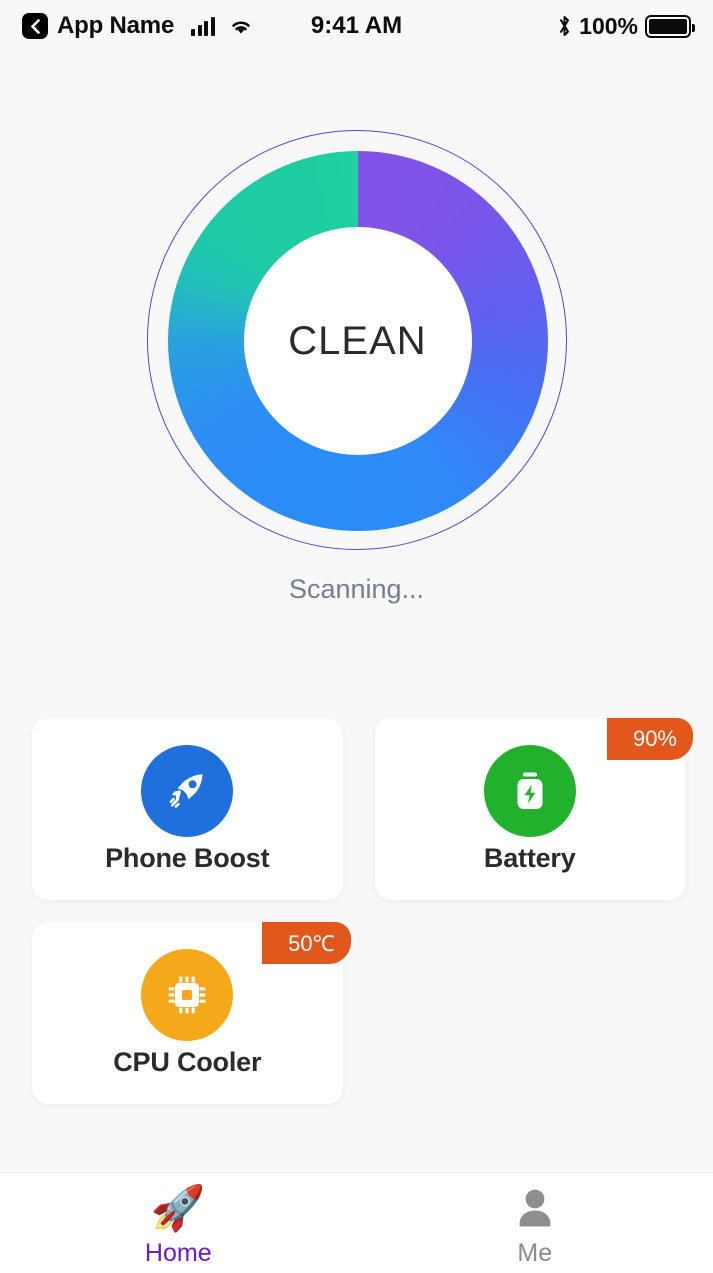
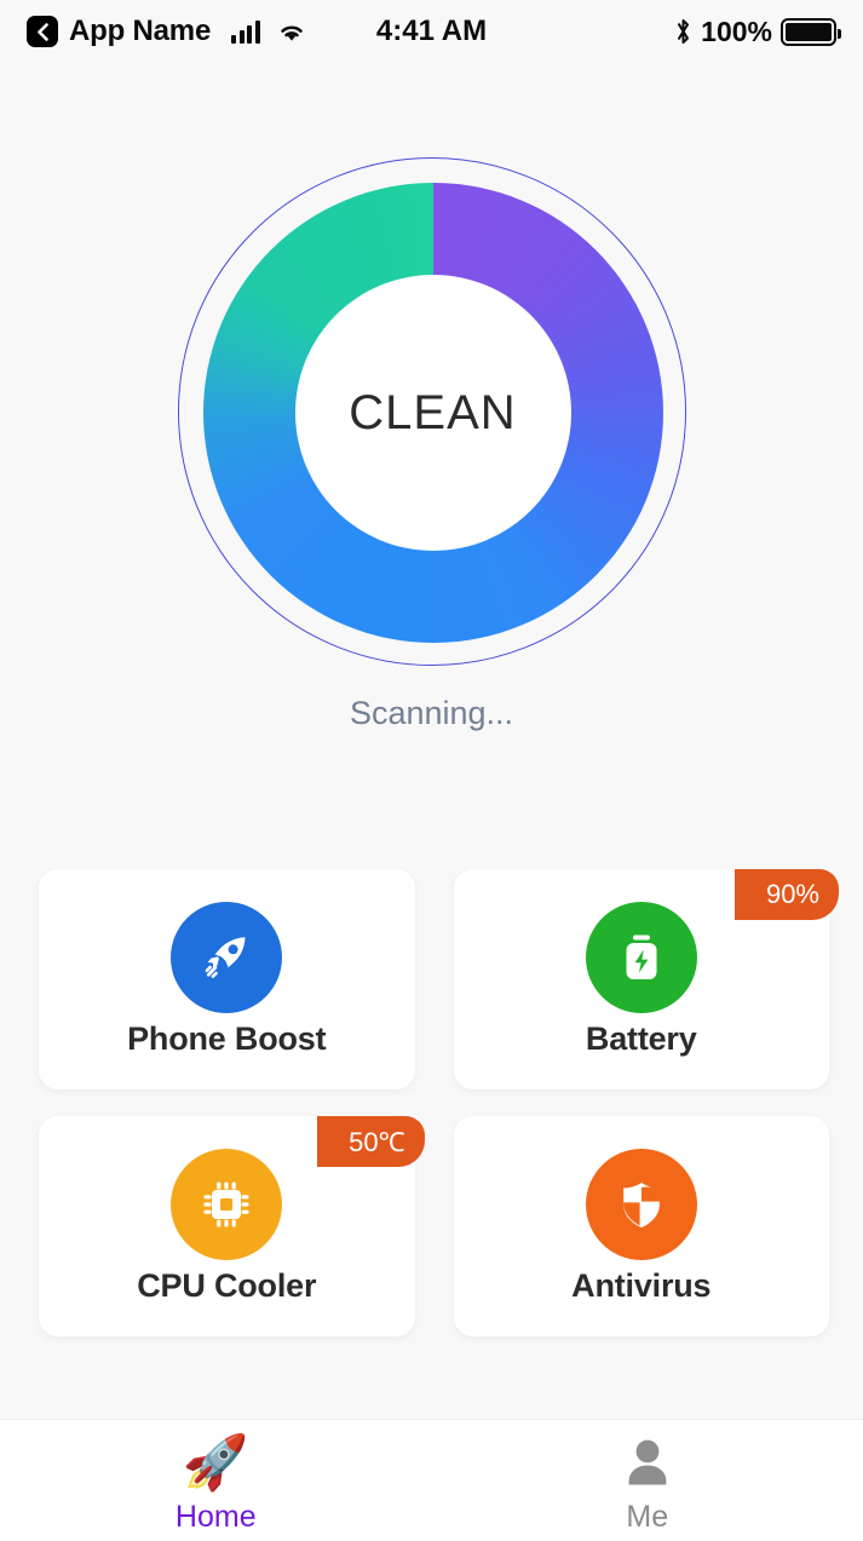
  App Name
- 9:41 AM
+ 4:41 AM
  100%
  CLEAN
  Scanning...
  Phone Boost
  90%
  Battery
  50℃
  CPU Cooler
+ Antivirus
  🚀
  Home
  Me
